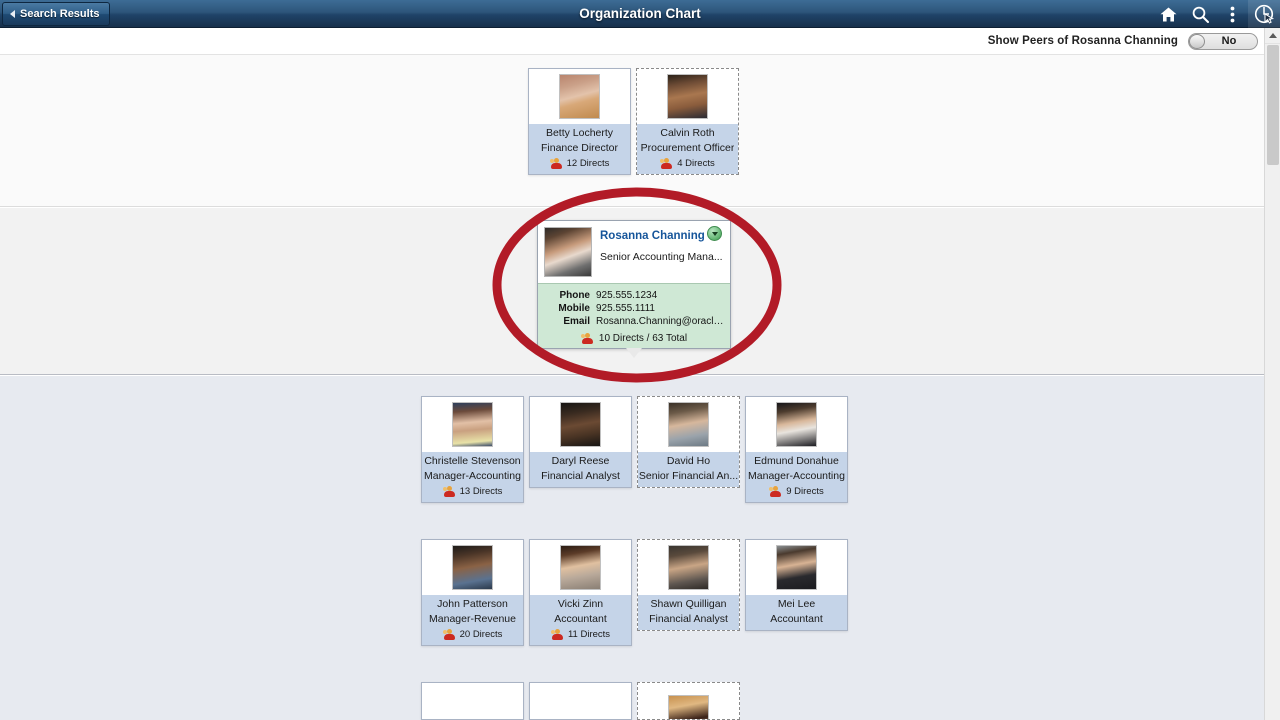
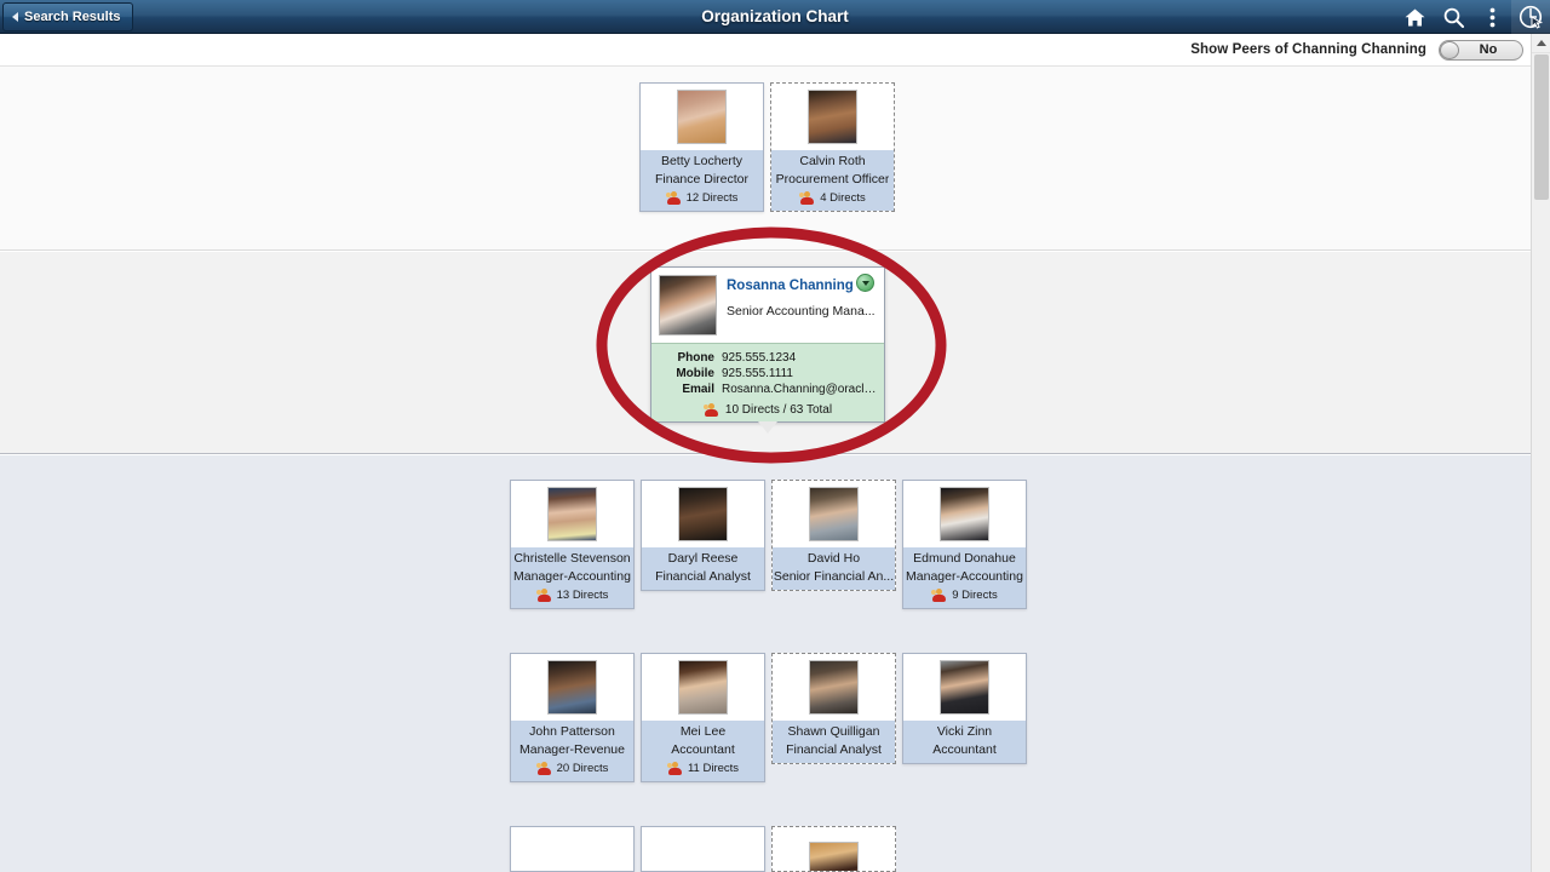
  Search Results
  Organization Chart
- Show Peers of Rosanna Channing
+ Show Peers of Channing Channing
  No
  Betty Locherty
  Finance Director
  12 Directs
  Calvin Roth
  Procurement Officer
  4 Directs
  Rosanna Channing
  Senior Accounting Mana...
  Phone
  925.555.1234
  Mobile
  925.555.1111
  Email
  Rosanna.Channing@oracles
  10 Directs / 63 Total
  Christelle Stevenson
  Manager-Accounting
  13 Directs
  Daryl Reese
  Financial Analyst
  David Ho
  Senior Financial An...
  Edmund Donahue
  Manager-Accounting
  9 Directs
  John Patterson
  Manager-Revenue
  20 Directs
- Vicki Zinn
+ Mei Lee
  Accountant
  11 Directs
  Shawn Quilligan
  Financial Analyst
- Mei Lee
+ Vicki Zinn
  Accountant
